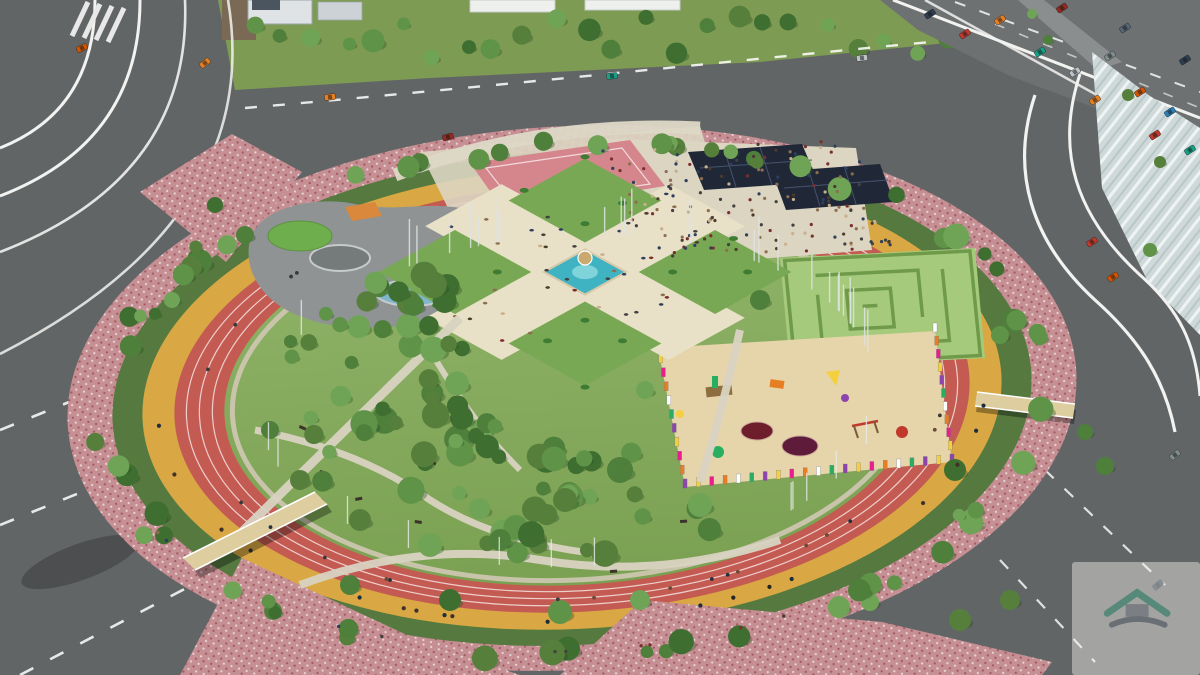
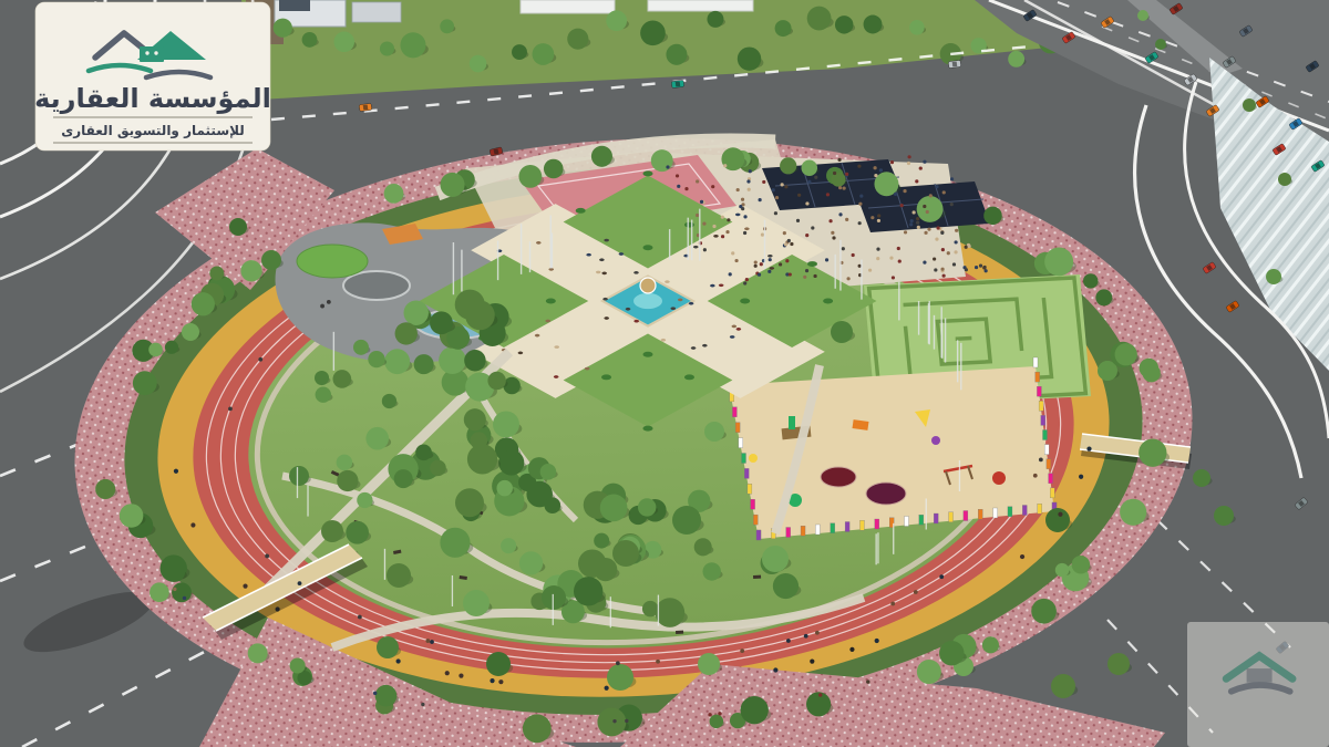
+ المؤسسة العقارية
+ للإستثمار والتسويق العقارى
